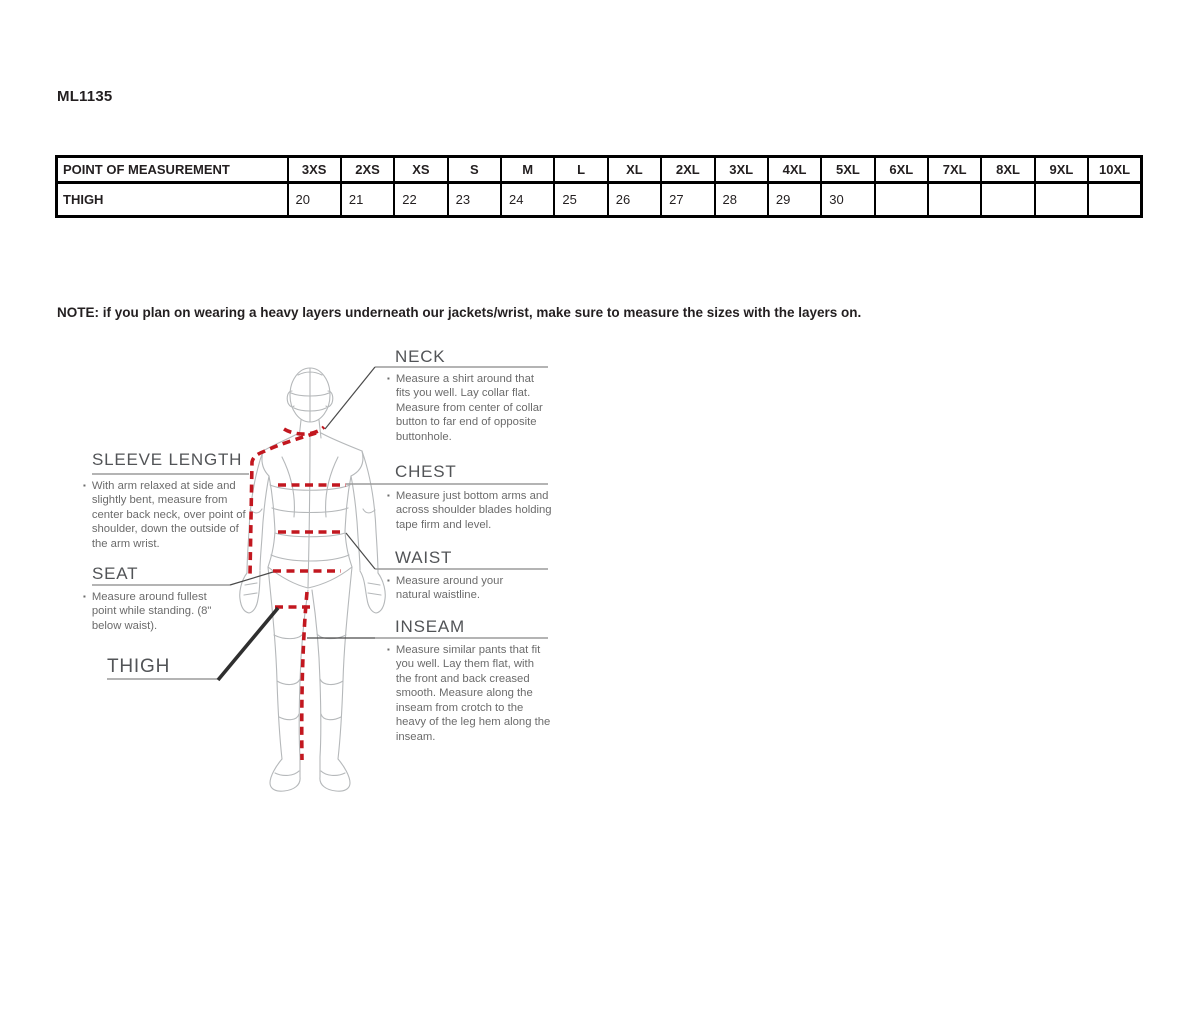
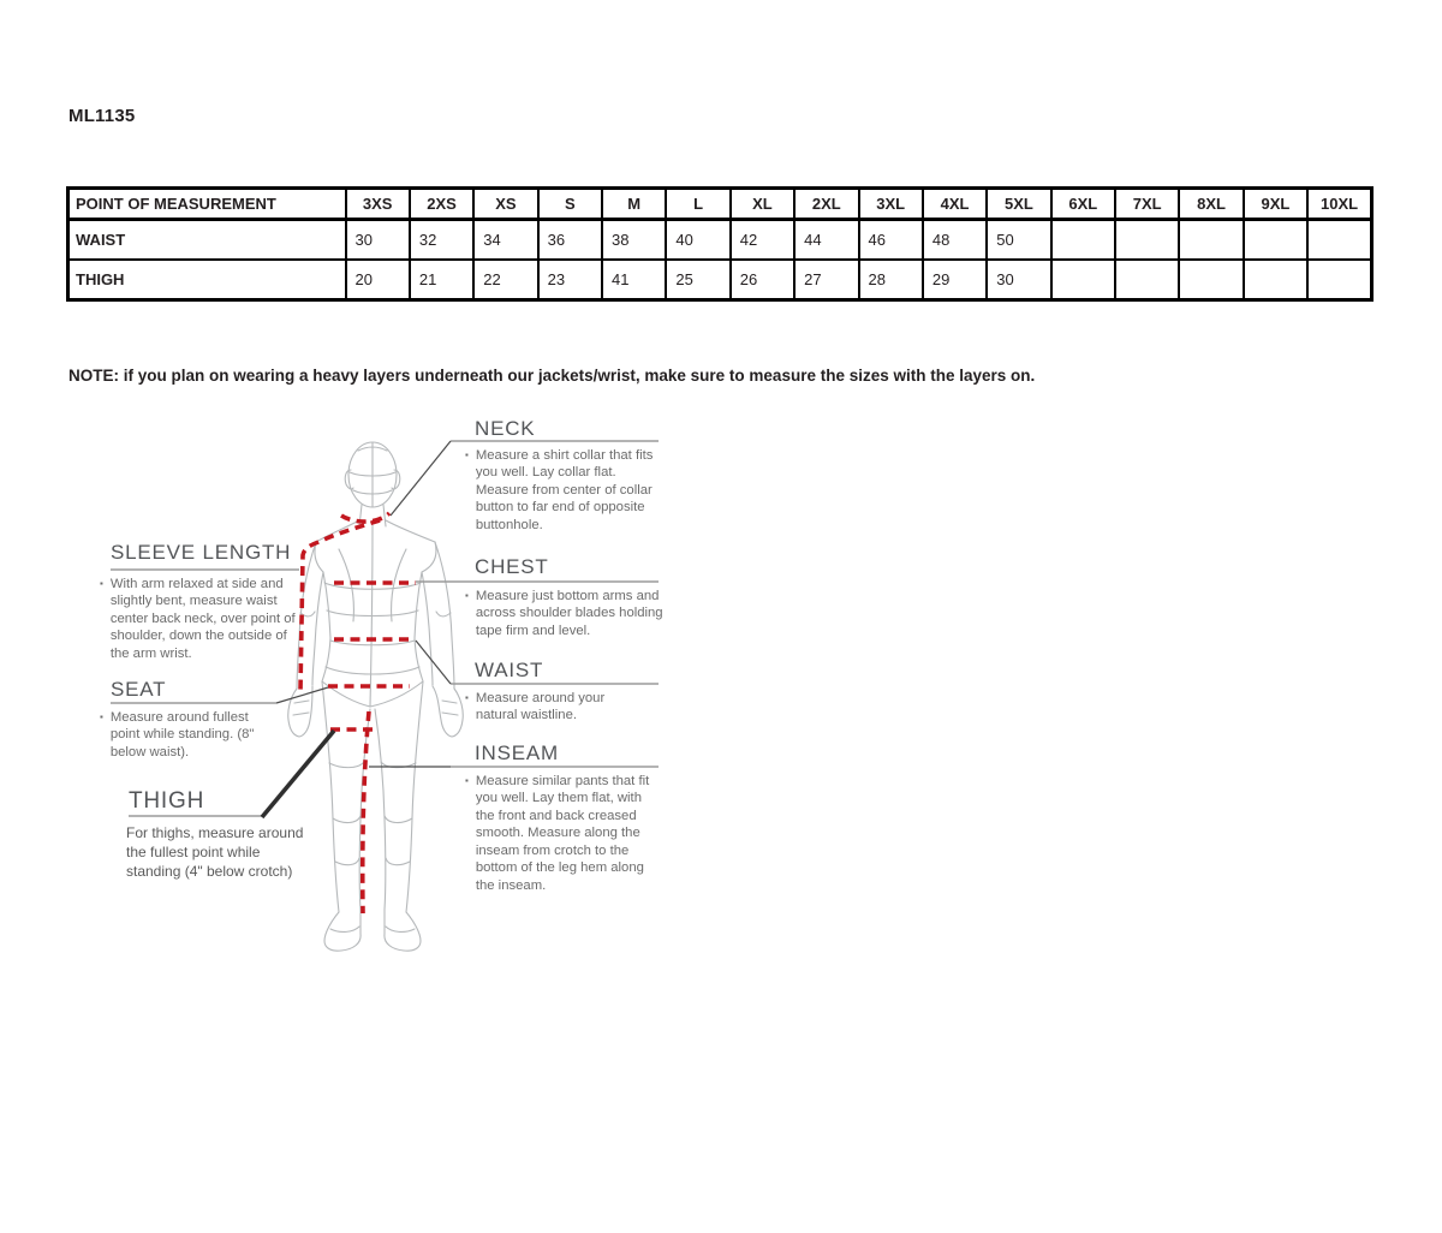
  ML1135
  POINT OF MEASUREMENT	3XS	2XS	XS	S	M	L	XL	2XL	3XL	4XL	5XL	6XL	7XL	8XL	9XL	10XL
+ WAIST	30	32	34	36	38	40	42	44	46	48	50
- THIGH	20	21	22	23	24	25	26	27	28	29	30
+ THIGH	20	21	22	23	41	25	26	27	28	29	30
  NOTE: if you plan on wearing a heavy layers underneath our jackets/wrist, make sure to measure the sizes with the layers on.
  NECK
  ▪
- Measure a shirt around that fits you well. Lay collar flat. Measure from center of collar button to far end of opposite buttonhole.
+ Measure a shirt collar that fits you well. Lay collar flat. Measure from center of collar button to far end of opposite buttonhole.
  CHEST
  ▪
  Measure just bottom arms and across shoulder blades holding tape firm and level.
  WAIST
  ▪
  Measure around your natural waistline.
  INSEAM
  ▪
- Measure similar pants that fit you well. Lay them flat, with the front and back creased smooth. Measure along the inseam from crotch to the heavy of the leg hem along the inseam.
+ Measure similar pants that fit you well. Lay them flat, with the front and back creased smooth. Measure along the inseam from crotch to the bottom of the leg hem along the inseam.
  SLEEVE LENGTH
  ▪
- With arm relaxed at side and slightly bent, measure from center back neck, over point of shoulder, down the outside of the arm wrist.
+ With arm relaxed at side and slightly bent, measure waist center back neck, over point of shoulder, down the outside of the arm wrist.
  SEAT
  ▪
  Measure around fullest point while standing. (8" below waist).
  THIGH
+ For thighs, measure around the fullest point while standing (4" below crotch)
